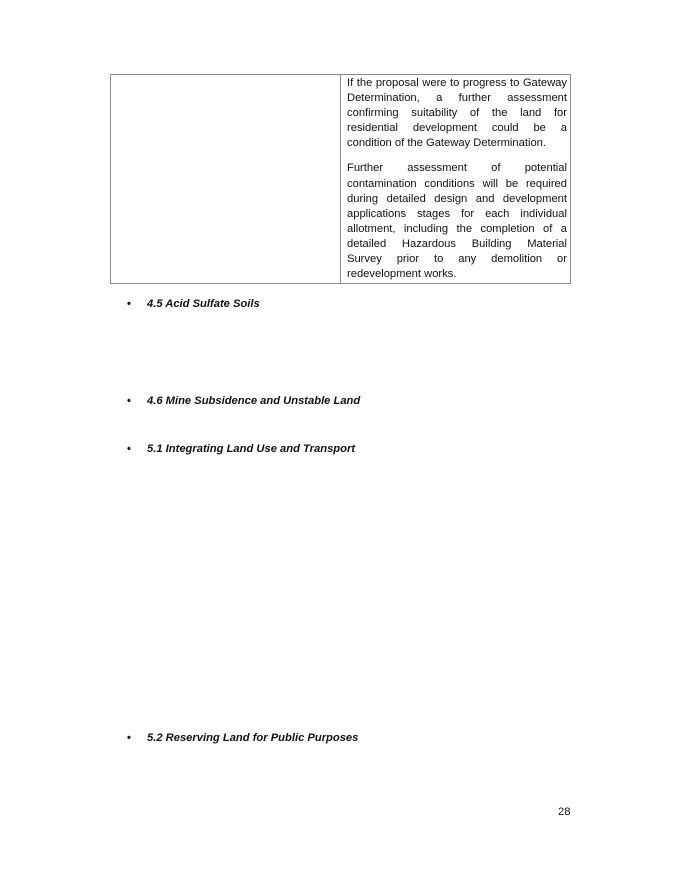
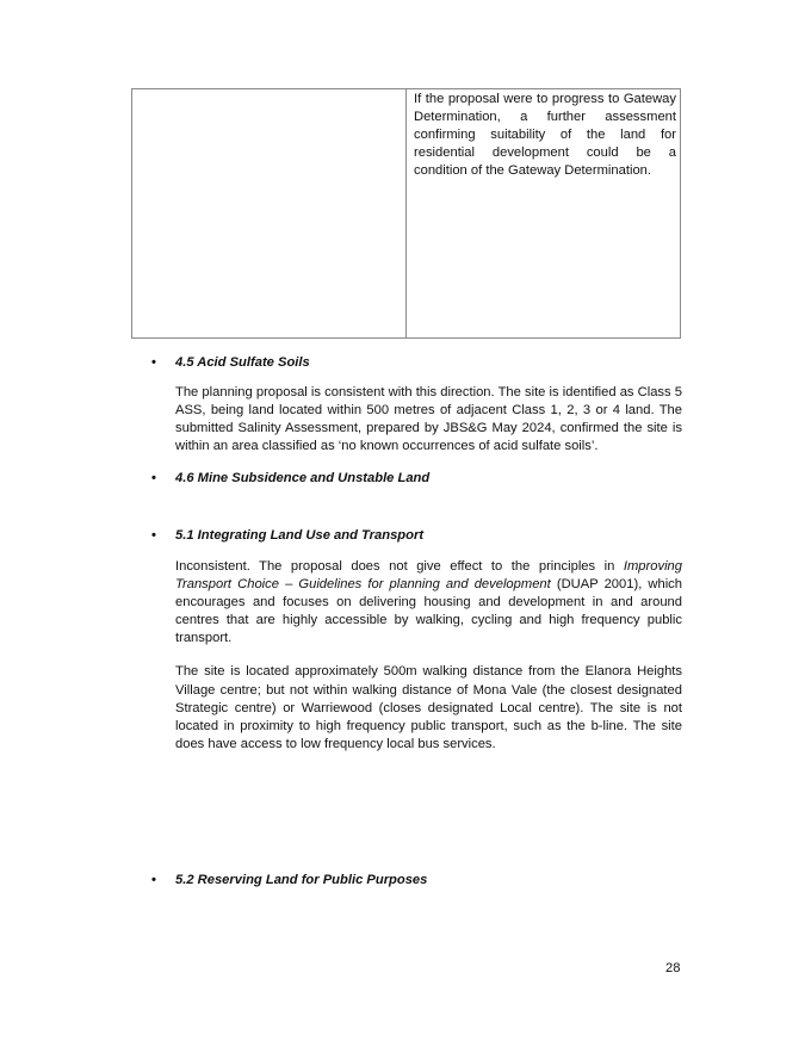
  If the proposal were to progress to Gateway Determination, a further assessment confirming suitability of the land for residential development could be a condition of the Gateway Determination.
- Further assessment of potential contamination conditions will be required during detailed design and development applications stages for each individual allotment, including the completion of a detailed Hazardous Building Material Survey prior to any demolition or redevelopment works.
  •
  4.5 Acid Sulfate Soils
+ The planning proposal is consistent with this direction. The site is identified as Class 5 ASS, being land located within 500 metres of adjacent Class 1, 2, 3 or 4 land. The submitted Salinity Assessment, prepared by JBS&G May 2024, confirmed the site is within an area classified as ‘no known occurrences of acid sulfate soils’.
  •
  4.6 Mine Subsidence and Unstable Land
  •
  5.1 Integrating Land Use and Transport
+ Inconsistent. The proposal does not give effect to the principles in Improving Transport Choice – Guidelines for planning and development (DUAP 2001), which encourages and focuses on delivering housing and development in and around centres that are highly accessible by walking, cycling and high frequency public transport.
+ The site is located approximately 500m walking distance from the Elanora Heights Village centre; but not within walking distance of Mona Vale (the closest designated Strategic centre) or Warriewood (closes designated Local centre). The site is not located in proximity to high frequency public transport, such as the b-line. The site does have access to low frequency local bus services.
  •
  5.2 Reserving Land for Public Purposes
  28
